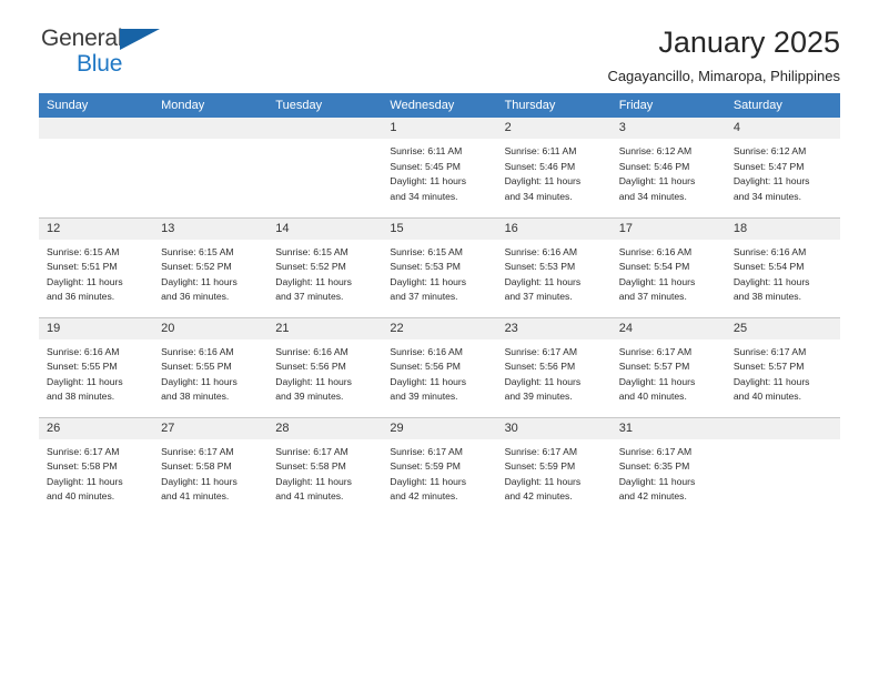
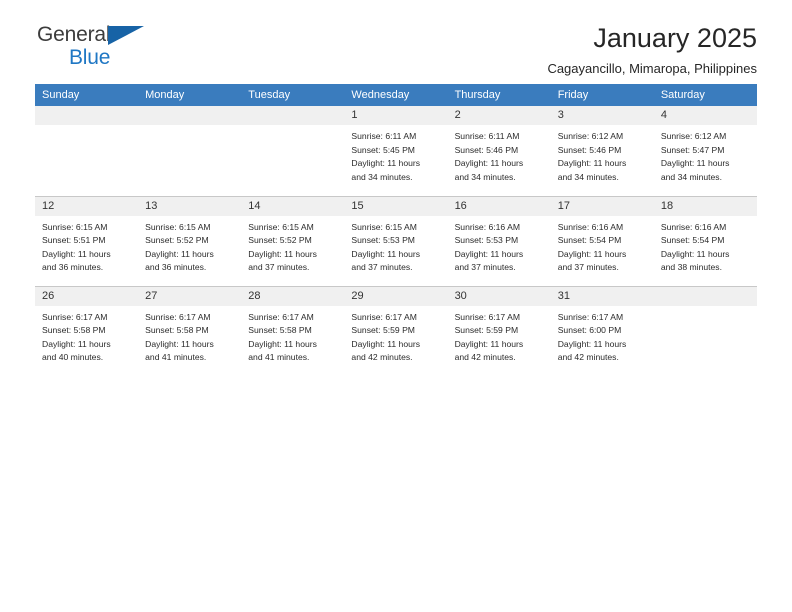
  General
  Blue
  January 2025
  Cagayancillo, Mimaropa, Philippines
  Sunday	Monday	Tuesday	Wednesday	Thursday	Friday	Saturday
  			1Sunrise: 6:11 AMSunset: 5:45 PMDaylight: 11 hoursand 34 minutes.	2Sunrise: 6:11 AMSunset: 5:46 PMDaylight: 11 hoursand 34 minutes.	3Sunrise: 6:12 AMSunset: 5:46 PMDaylight: 11 hoursand 34 minutes.	4Sunrise: 6:12 AMSunset: 5:47 PMDaylight: 11 hoursand 34 minutes.
  12Sunrise: 6:15 AMSunset: 5:51 PMDaylight: 11 hoursand 36 minutes.	13Sunrise: 6:15 AMSunset: 5:52 PMDaylight: 11 hoursand 36 minutes.	14Sunrise: 6:15 AMSunset: 5:52 PMDaylight: 11 hoursand 37 minutes.	15Sunrise: 6:15 AMSunset: 5:53 PMDaylight: 11 hoursand 37 minutes.	16Sunrise: 6:16 AMSunset: 5:53 PMDaylight: 11 hoursand 37 minutes.	17Sunrise: 6:16 AMSunset: 5:54 PMDaylight: 11 hoursand 37 minutes.	18Sunrise: 6:16 AMSunset: 5:54 PMDaylight: 11 hoursand 38 minutes.
- 19Sunrise: 6:16 AMSunset: 5:55 PMDaylight: 11 hoursand 38 minutes.	20Sunrise: 6:16 AMSunset: 5:55 PMDaylight: 11 hoursand 38 minutes.	21Sunrise: 6:16 AMSunset: 5:56 PMDaylight: 11 hoursand 39 minutes.	22Sunrise: 6:16 AMSunset: 5:56 PMDaylight: 11 hoursand 39 minutes.	23Sunrise: 6:17 AMSunset: 5:56 PMDaylight: 11 hoursand 39 minutes.	24Sunrise: 6:17 AMSunset: 5:57 PMDaylight: 11 hoursand 40 minutes.	25Sunrise: 6:17 AMSunset: 5:57 PMDaylight: 11 hoursand 40 minutes.
- 26Sunrise: 6:17 AMSunset: 5:58 PMDaylight: 11 hoursand 40 minutes.	27Sunrise: 6:17 AMSunset: 5:58 PMDaylight: 11 hoursand 41 minutes.	28Sunrise: 6:17 AMSunset: 5:58 PMDaylight: 11 hoursand 41 minutes.	29Sunrise: 6:17 AMSunset: 5:59 PMDaylight: 11 hoursand 42 minutes.	30Sunrise: 6:17 AMSunset: 5:59 PMDaylight: 11 hoursand 42 minutes.	31Sunrise: 6:17 AMSunset: 6:35 PMDaylight: 11 hoursand 42 minutes.
+ 26Sunrise: 6:17 AMSunset: 5:58 PMDaylight: 11 hoursand 40 minutes.	27Sunrise: 6:17 AMSunset: 5:58 PMDaylight: 11 hoursand 41 minutes.	28Sunrise: 6:17 AMSunset: 5:58 PMDaylight: 11 hoursand 41 minutes.	29Sunrise: 6:17 AMSunset: 5:59 PMDaylight: 11 hoursand 42 minutes.	30Sunrise: 6:17 AMSunset: 5:59 PMDaylight: 11 hoursand 42 minutes.	31Sunrise: 6:17 AMSunset: 6:00 PMDaylight: 11 hoursand 42 minutes.
